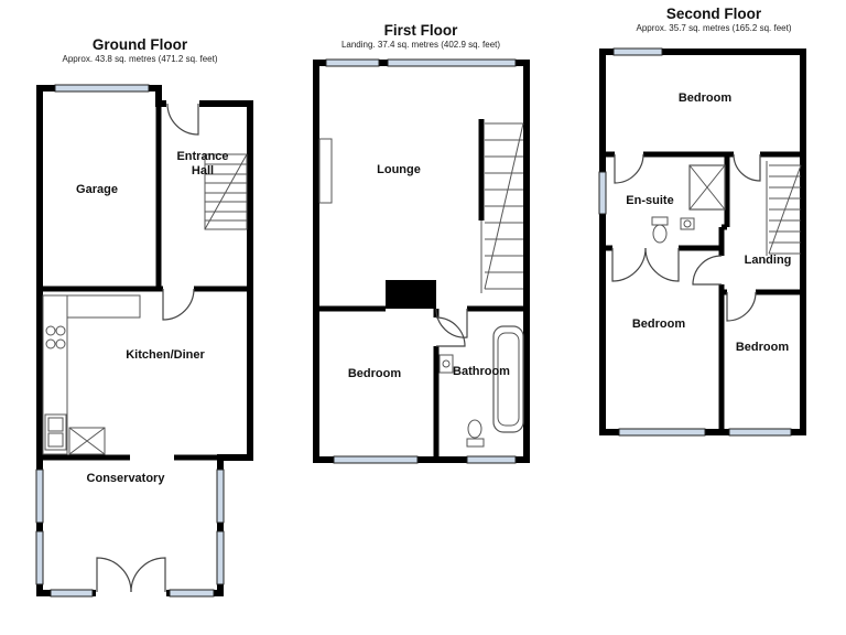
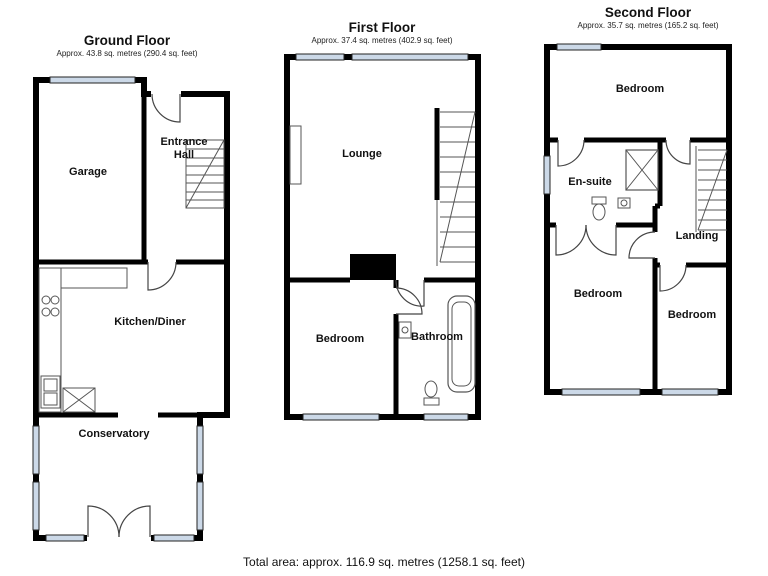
  Ground Floor
- Approx. 43.8 sq. metres (471.2 sq. feet)
+ Approx. 43.8 sq. metres (290.4 sq. feet)
  First Floor
- Landing. 37.4 sq. metres (402.9 sq. feet)
+ Approx. 37.4 sq. metres (402.9 sq. feet)
  Second Floor
  Approx. 35.7 sq. metres (165.2 sq. feet)
  Garage
  Entrance Hall
  Kitchen/Diner
  Conservatory
  Lounge
  Bedroom
  Bathroom
  Bedroom
  En-suite
  Landing
  Bedroom
  Bedroom
+ Total area: approx. 116.9 sq. metres (1258.1 sq. feet)
